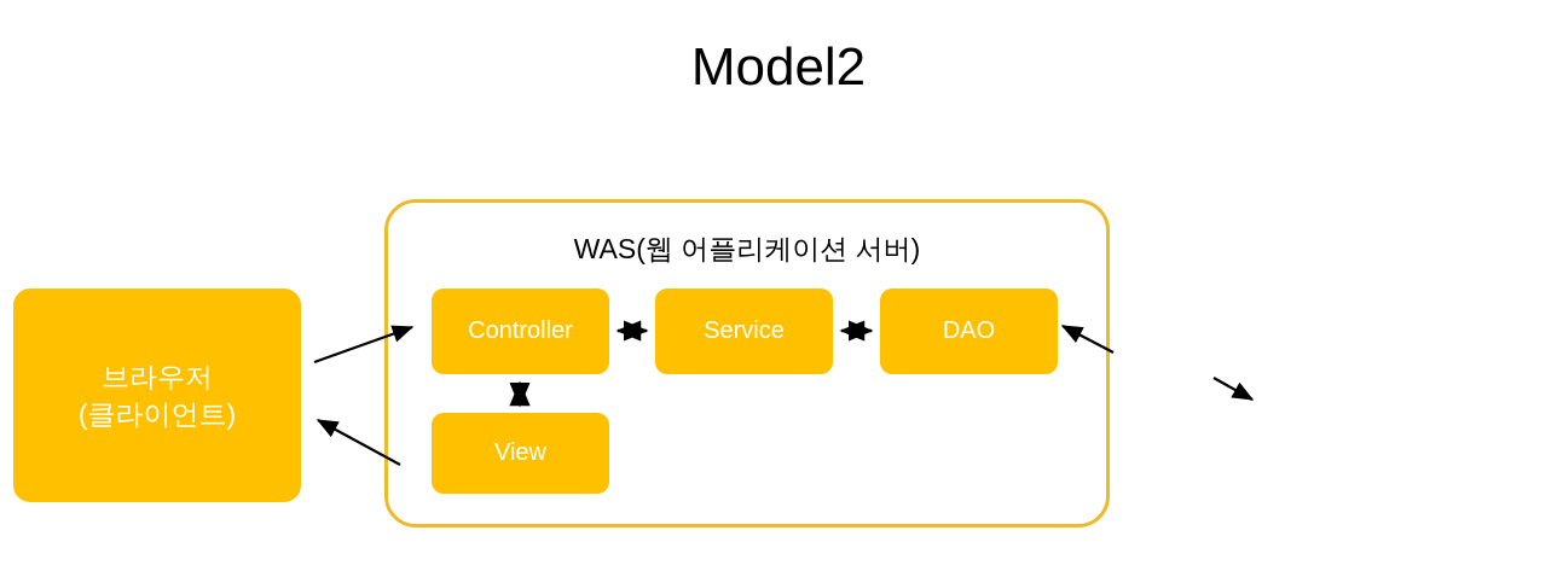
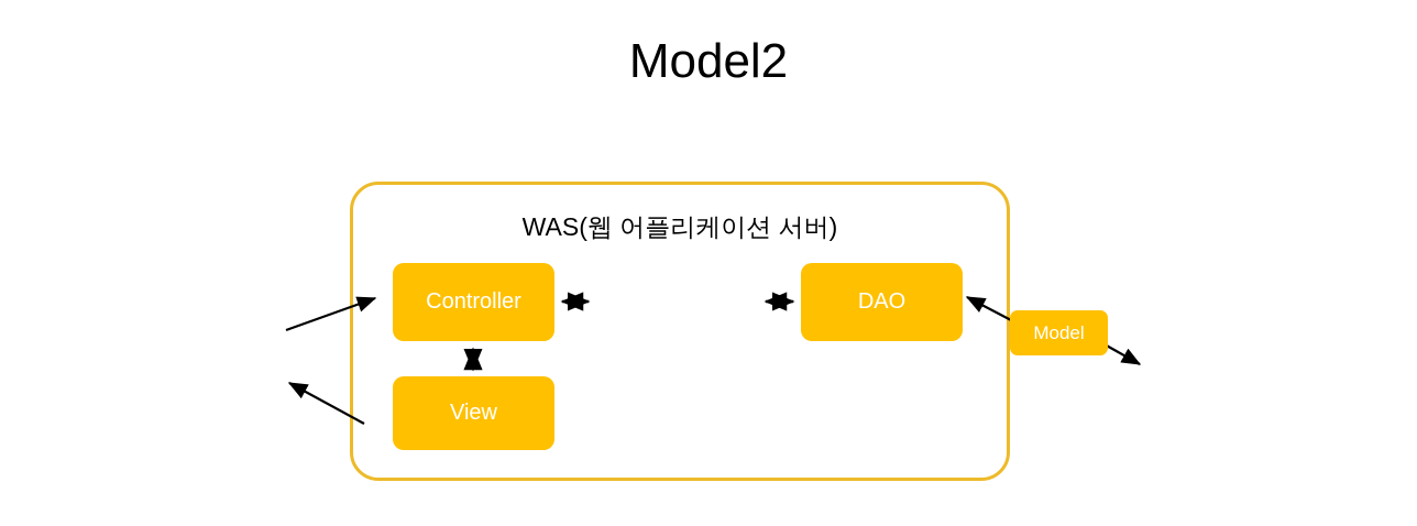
  Model2
  WAS(웹 어플리케이션 서버)
- 브라우저
- (클라이언트)
  Controller
- Service
  DAO
  View
+ Model
